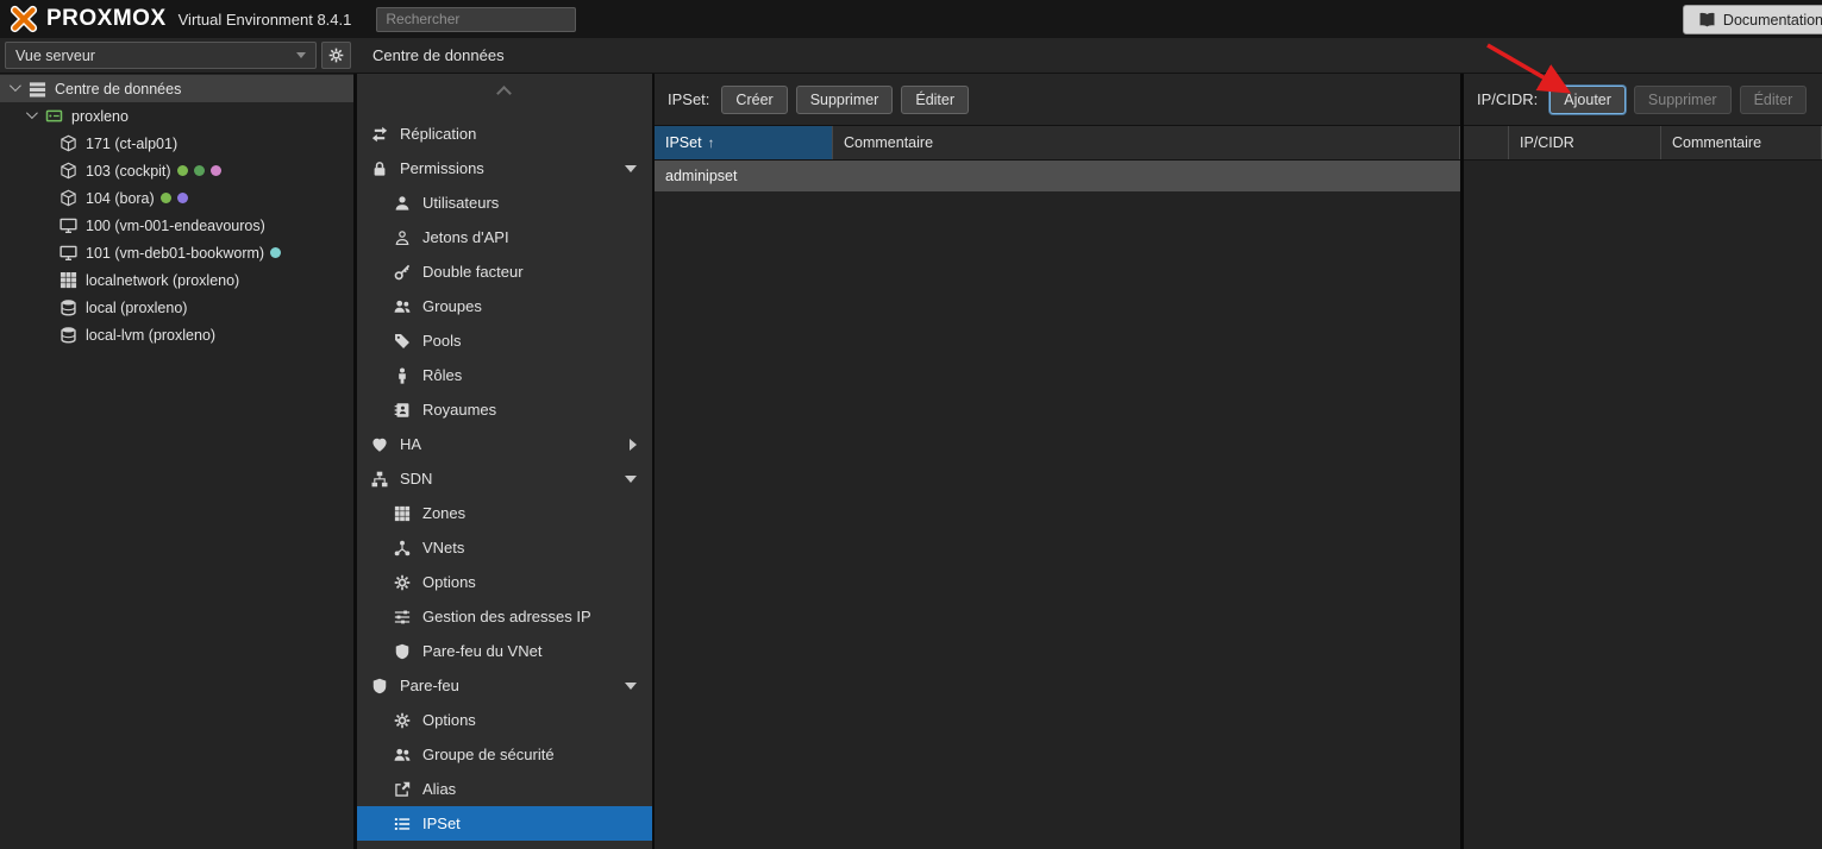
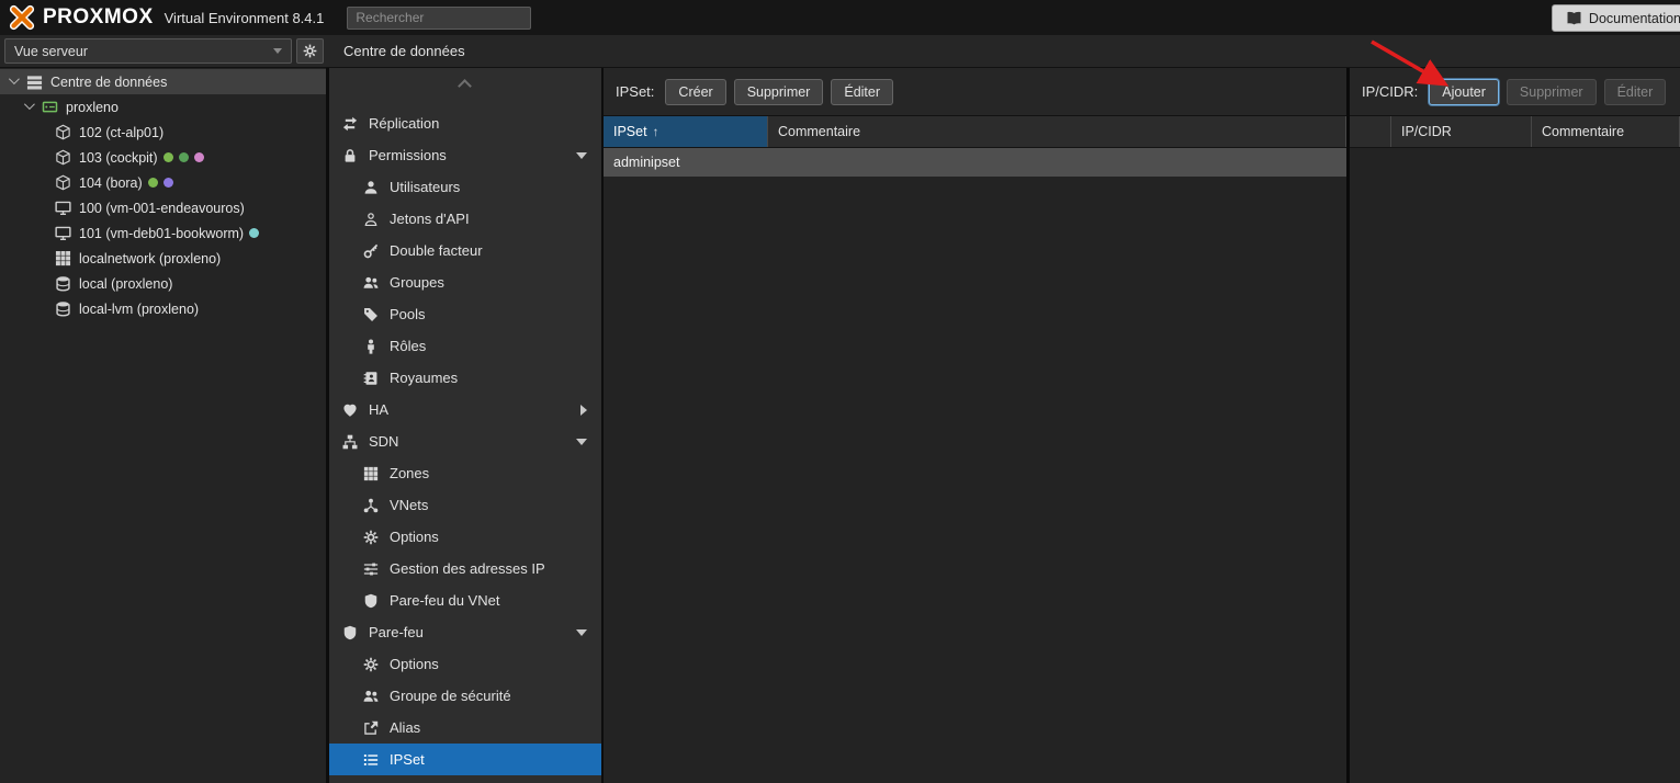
  PROXMOX
  Virtual Environment 8.4.1
  Rechercher
  Documentation
  Vue serveur
  Centre de données
  Centre de données
  proxleno
- 171 (ct-alp01)
+ 102 (ct-alp01)
  103 (cockpit)
  104 (bora)
  100 (vm-001-endeavouros)
  101 (vm-deb01-bookworm)
  localnetwork (proxleno)
  local (proxleno)
  local-lvm (proxleno)
  Réplication
  Permissions
  Utilisateurs
  Jetons d'API
  Double facteur
  Groupes
  Pools
  Rôles
  Royaumes
  HA
  SDN
  Zones
  VNets
  Options
  Gestion des adresses IP
  Pare-feu du VNet
  Pare-feu
  Options
  Groupe de sécurité
  Alias
  IPSet
  IPSet:
  Créer
  Supprimer
  Éditer
  IPSet ↑
  Commentaire
  adminipset
  IP/CIDR:
  Ajouter
  Supprimer
  Éditer
  IP/CIDR
  Commentaire
